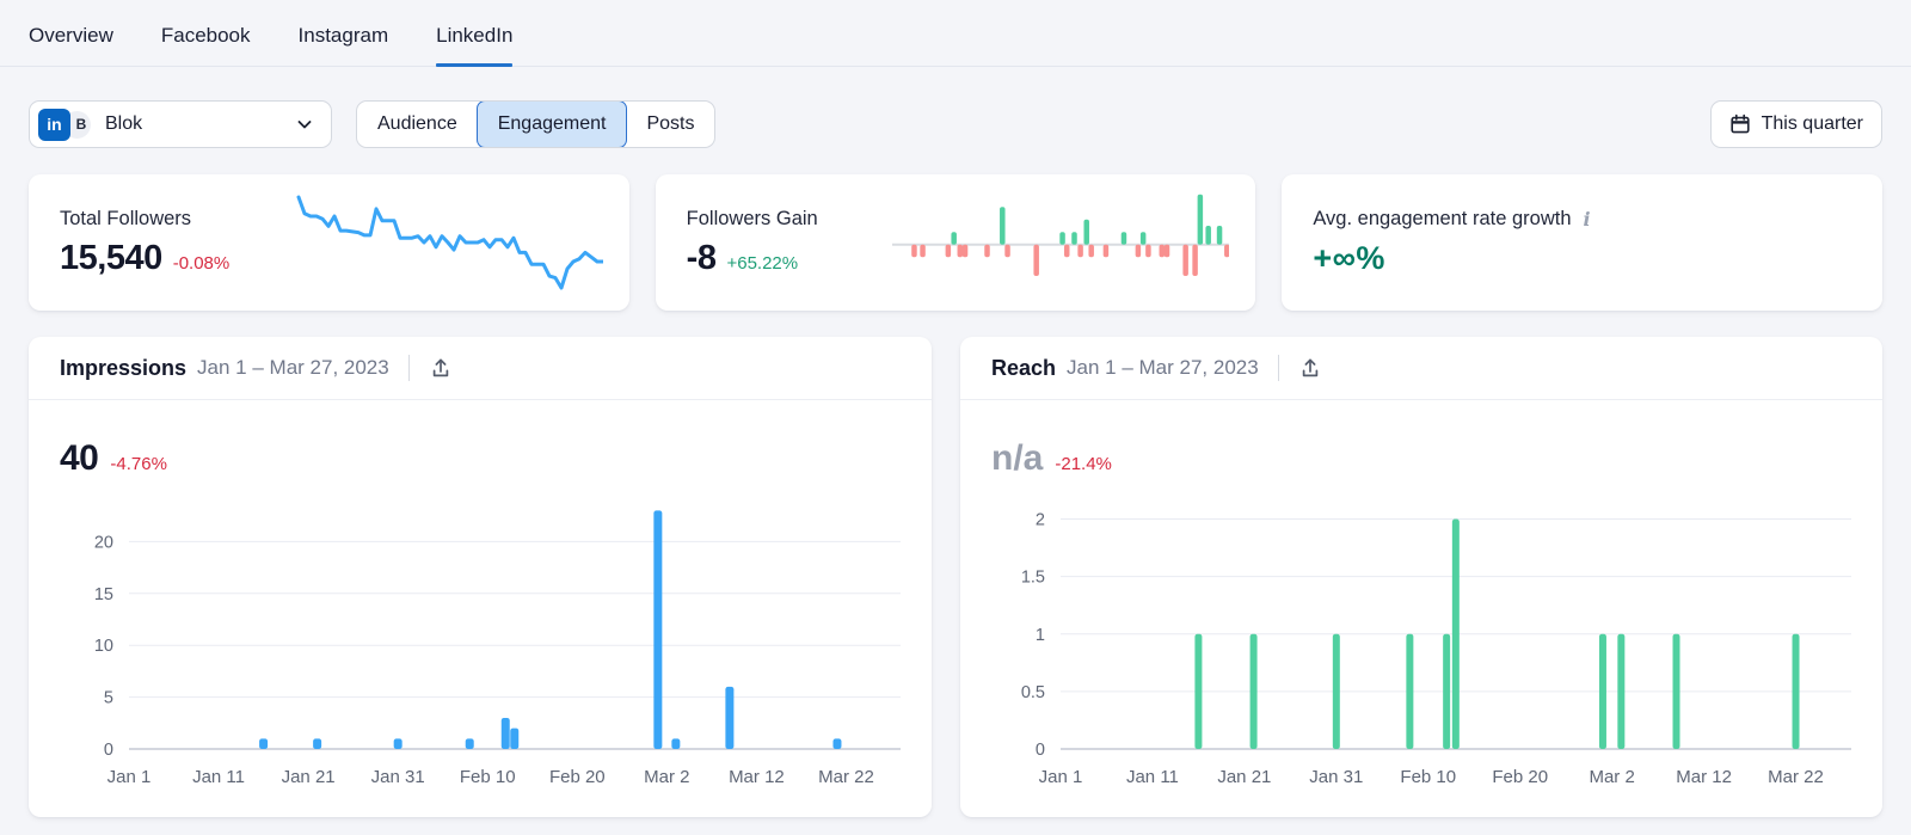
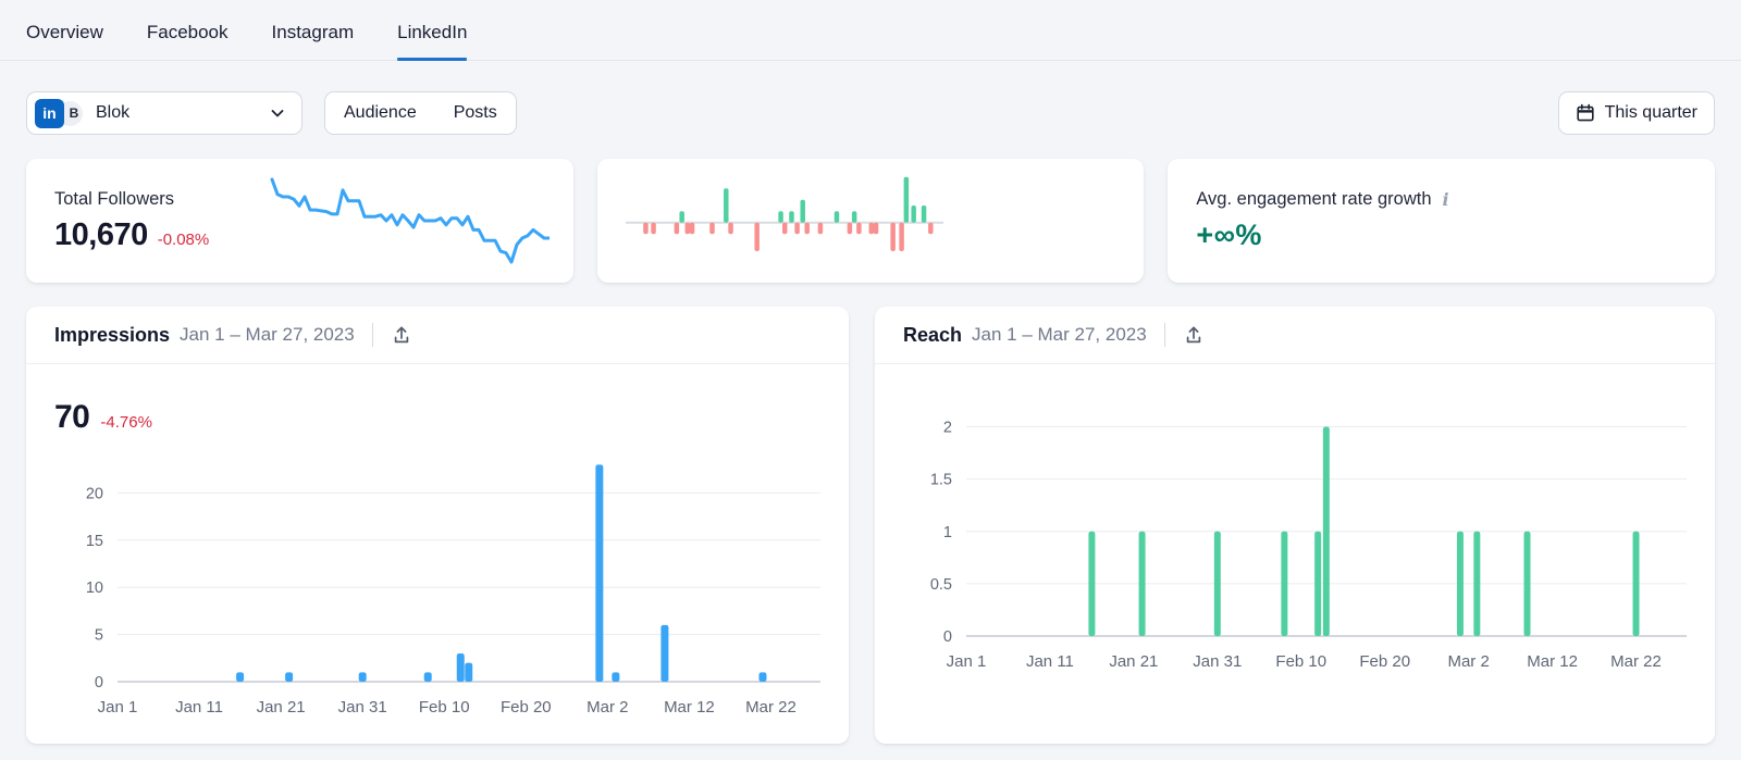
  Overview
  Facebook
  Instagram
  LinkedIn
  in
  B
  Blok
  Audience
- Engagement
  Posts
  This quarter
  Total Followers
- 15,540
+ 10,670
  -0.08%
- Followers Gain
- -8
- +65.22%
  Avg. engagement rate growth
  i
  +∞%
  Impressions
  Jan 1 – Mar 27, 2023
- 40
+ 70
  -4.76%
  0
  5
  10
  15
  20
  Jan 1
  Jan 11
  Jan 21
  Jan 31
  Feb 10
  Feb 20
  Mar 2
  Mar 12
  Mar 22
  Reach
  Jan 1 – Mar 27, 2023
- n/a
- -21.4%
  0
  0.5
  1
  1.5
  2
  Jan 1
  Jan 11
  Jan 21
  Jan 31
  Feb 10
  Feb 20
  Mar 2
  Mar 12
  Mar 22
